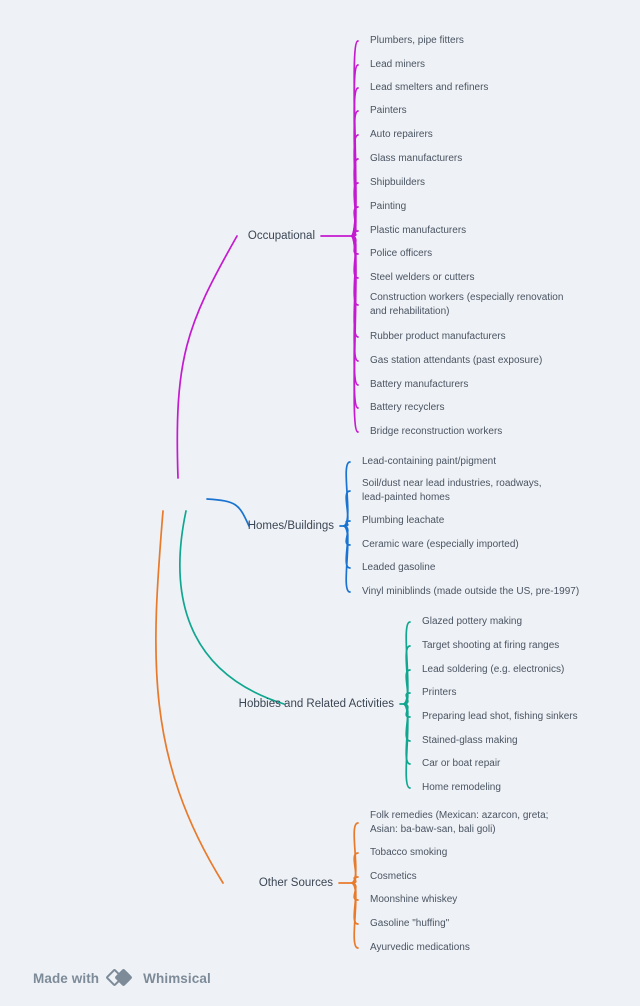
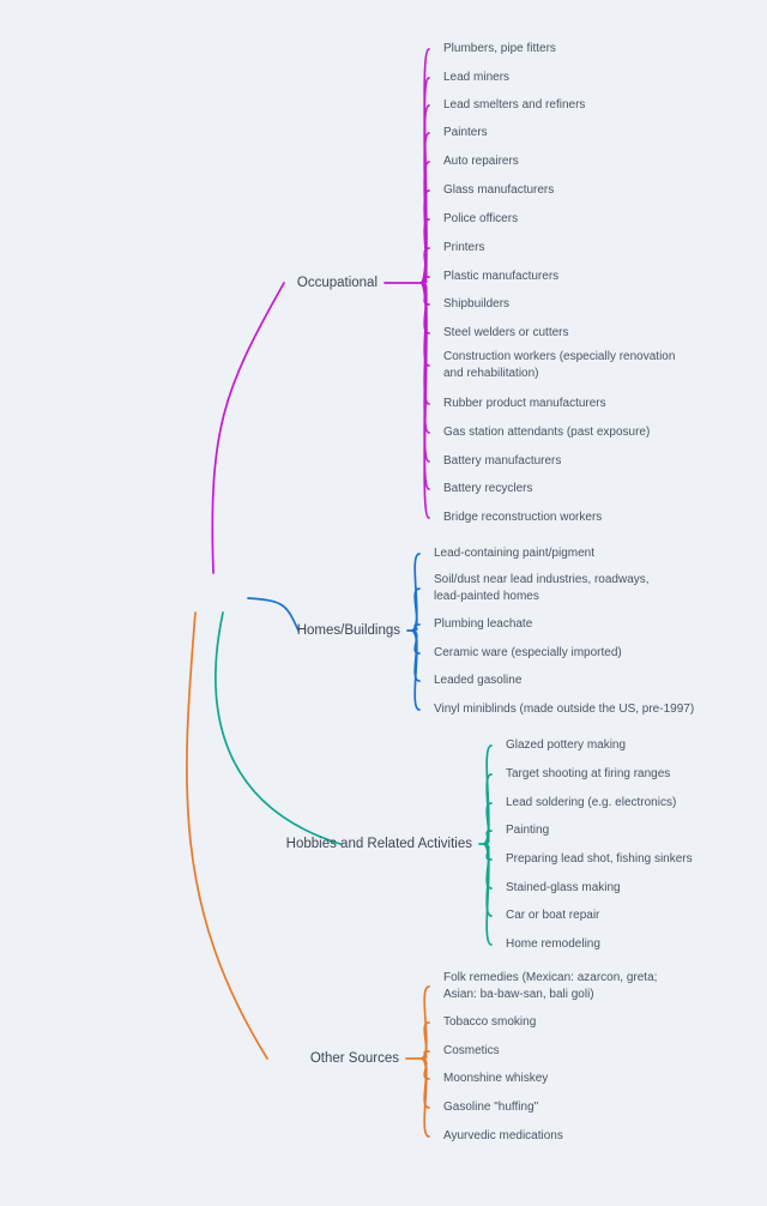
  Occupational
  Plumbers, pipe fitters
  Lead miners
  Lead smelters and refiners
  Painters
  Auto repairers
  Glass manufacturers
- Shipbuilders
+ Police officers
- Painting
+ Printers
  Plastic manufacturers
- Police officers
+ Shipbuilders
  Steel welders or cutters
  Construction workers (especially renovation and rehabilitation)
  Rubber product manufacturers
  Gas station attendants (past exposure)
  Battery manufacturers
  Battery recyclers
  Bridge reconstruction workers
  Homes/Buildings
  Lead-containing paint/pigment
  Soil/dust near lead industries, roadways, lead-painted homes
  Plumbing leachate
  Ceramic ware (especially imported)
  Leaded gasoline
  Vinyl miniblinds (made outside the US, pre-1997)
  Hobbies and Related Activities
  Glazed pottery making
  Target shooting at firing ranges
  Lead soldering (e.g. electronics)
- Printers
+ Painting
  Preparing lead shot, fishing sinkers
  Stained-glass making
  Car or boat repair
  Home remodeling
  Other Sources
  Folk remedies (Mexican: azarcon, greta; Asian: ba-baw-san, bali goli)
  Tobacco smoking
  Cosmetics
  Moonshine whiskey
  Gasoline "huffing"
  Ayurvedic medications
- Made with
- Whimsical
